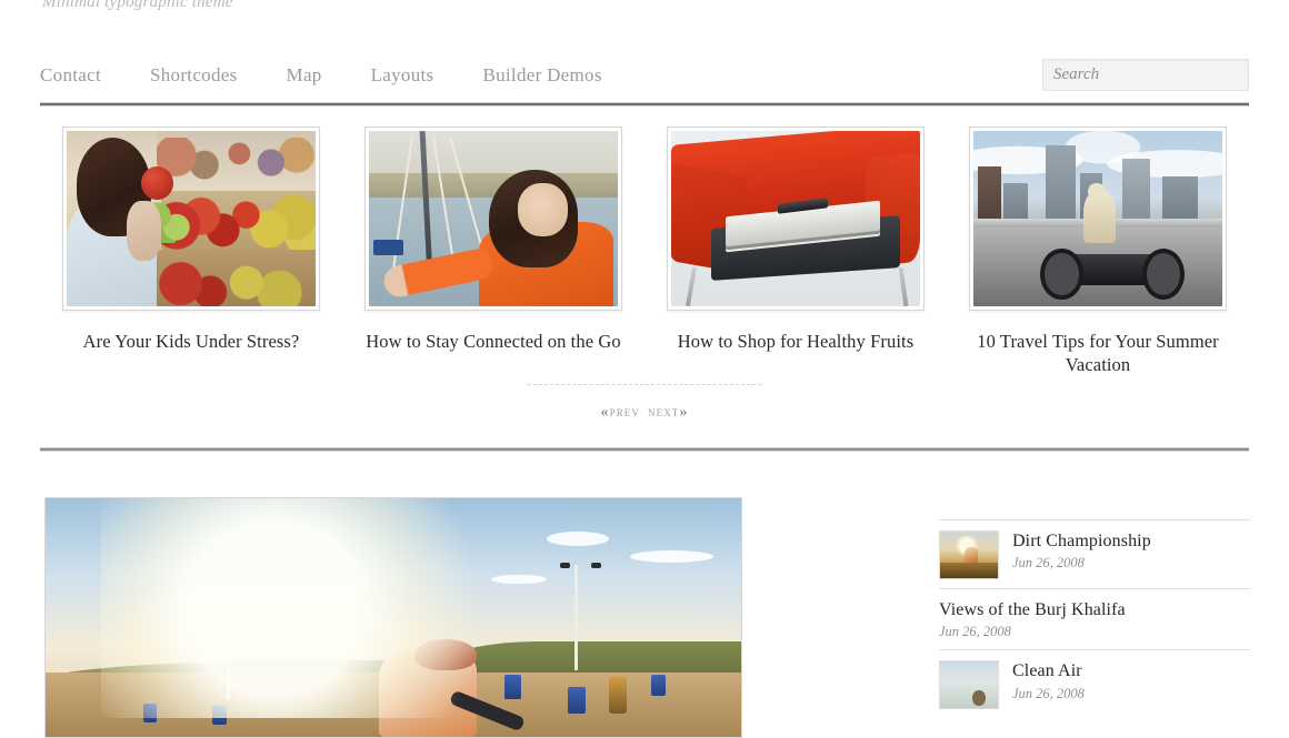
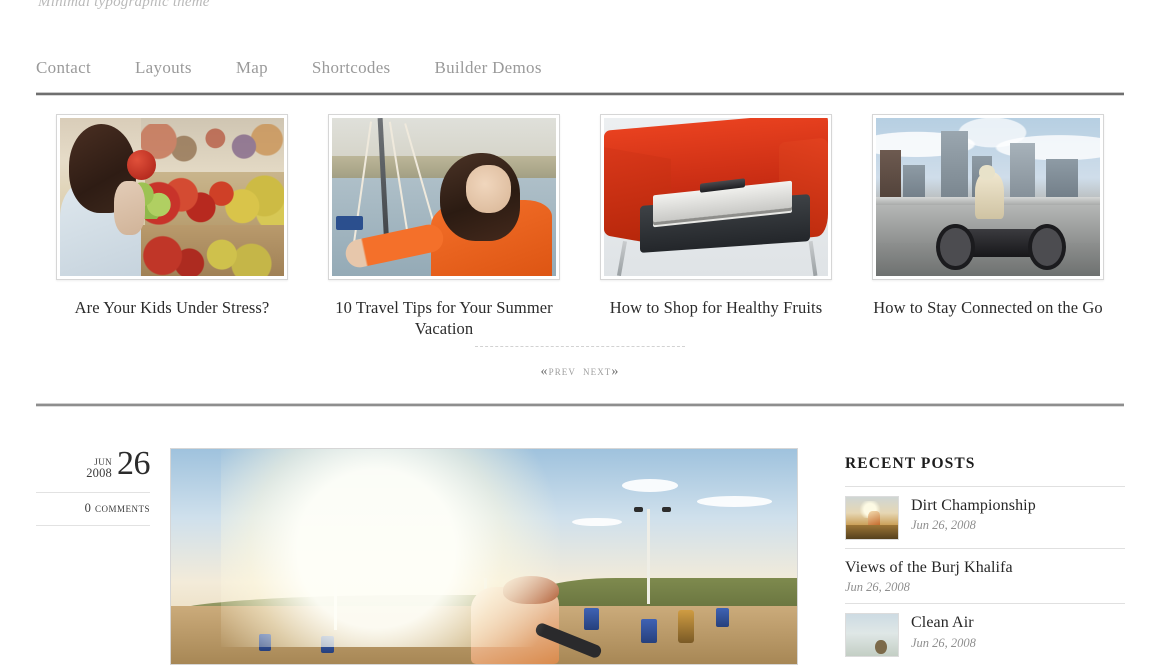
  Minimal typographic theme
  Contact
- Shortcodes
+ Layouts
  Map
- Layouts
+ Shortcodes
  Builder Demos
- Search
  Are Your Kids Under Stress?
- How to Stay Connected on the Go
+ 10 Travel Tips for Your Summer Vacation
  How to Shop for Healthy Fruits
- 10 Travel Tips for Your Summer Vacation
+ How to Stay Connected on the Go
  «prev next»
+ jun
+ 2008
+ 26
+ 0 comments
+ RECENT POSTS
  Dirt Championship
  Jun 26, 2008
  Views of the Burj Khalifa
  Jun 26, 2008
  Clean Air
  Jun 26, 2008
